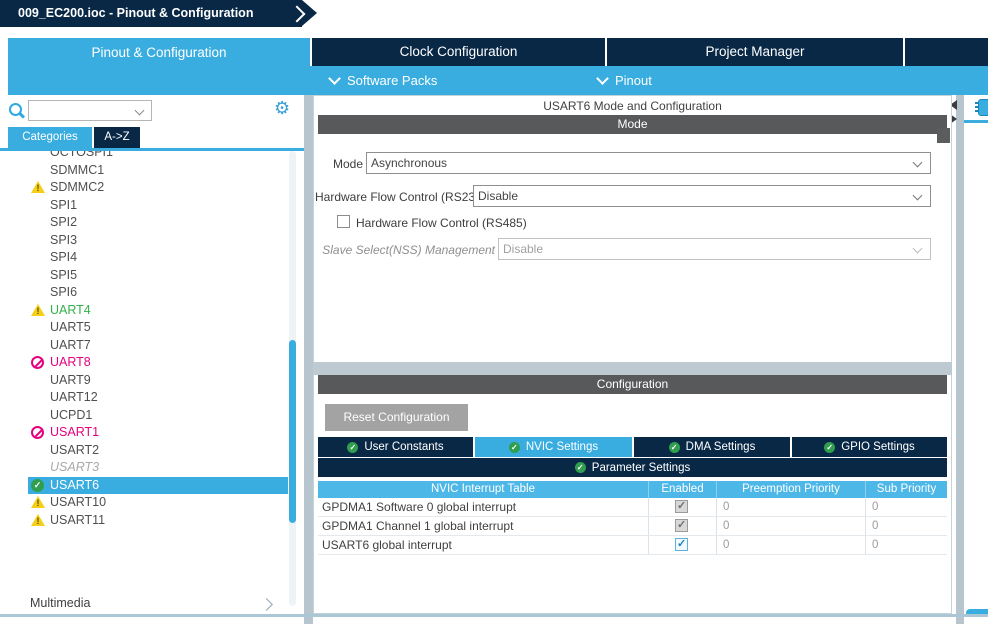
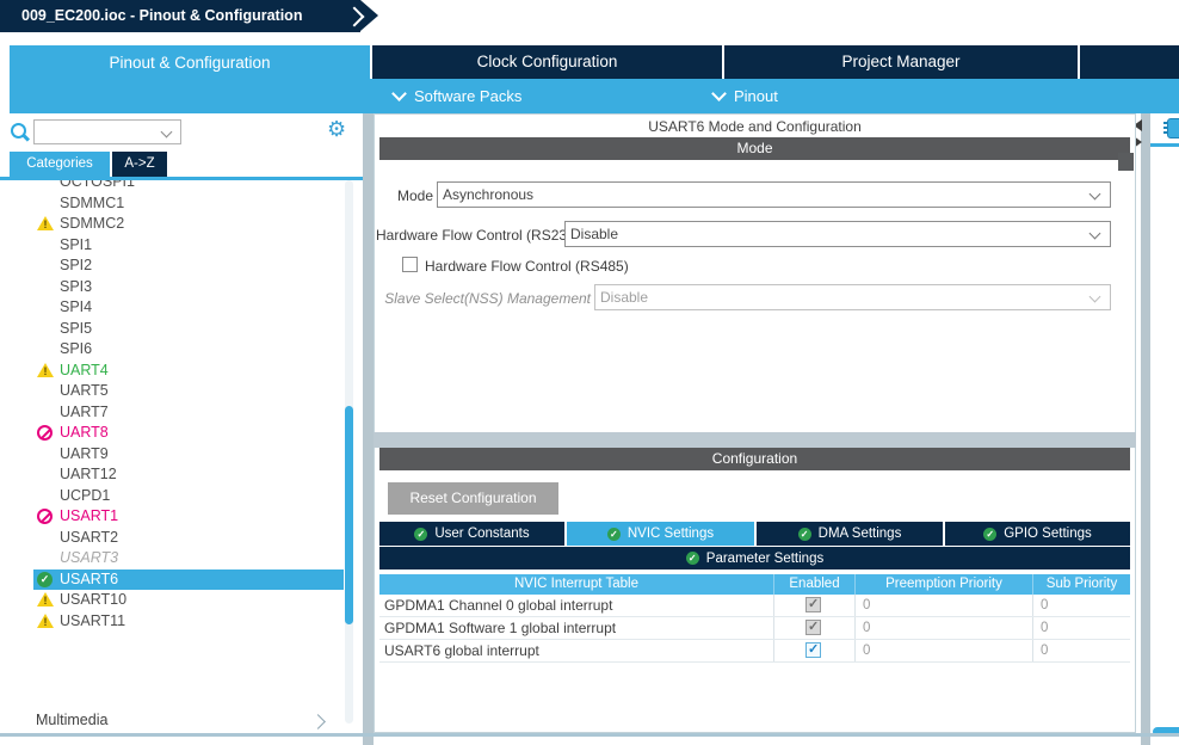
  009_EC200.ioc - Pinout & Configuration
  Pinout & Configuration
  Clock Configuration
  Project Manager
  Software Packs
  Pinout
  ⚙
  Categories
  A->Z
  OCTOSPI1
  SDMMC1
  SDMMC2
  SPI1
  SPI2
  SPI3
  SPI4
  SPI5
  SPI6
  UART4
  UART5
  UART7
  UART8
  UART9
  UART12
  UCPD1
  USART1
  USART2
  USART3
  ✓
  USART6
  USART10
  USART11
  Multimedia
  USART6 Mode and Configuration
  Mode
  Mode
  Asynchronous
  Hardware Flow Control (RS23
  Disable
  Hardware Flow Control (RS485)
  Slave Select(NSS) Management
  Disable
  Configuration
  Reset Configuration
  ✓
  User Constants
  ✓
  NVIC Settings
  ✓
  DMA Settings
  ✓
  GPIO Settings
  ✓
  Parameter Settings
  NVIC Interrupt Table
  Enabled
  Preemption Priority
  Sub Priority
- GPDMA1 Software 0 global interrupt
+ GPDMA1 Channel 0 global interrupt
  0
  0
- GPDMA1 Channel 1 global interrupt
+ GPDMA1 Software 1 global interrupt
  0
  0
  USART6 global interrupt
  0
  0
